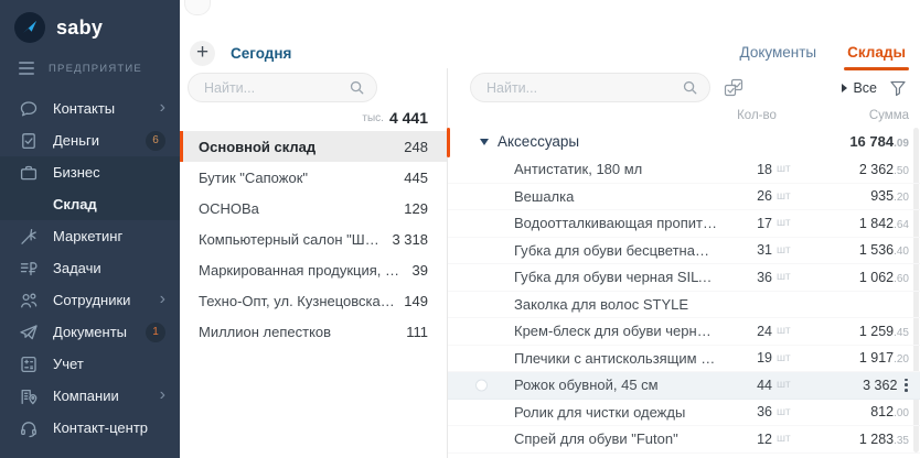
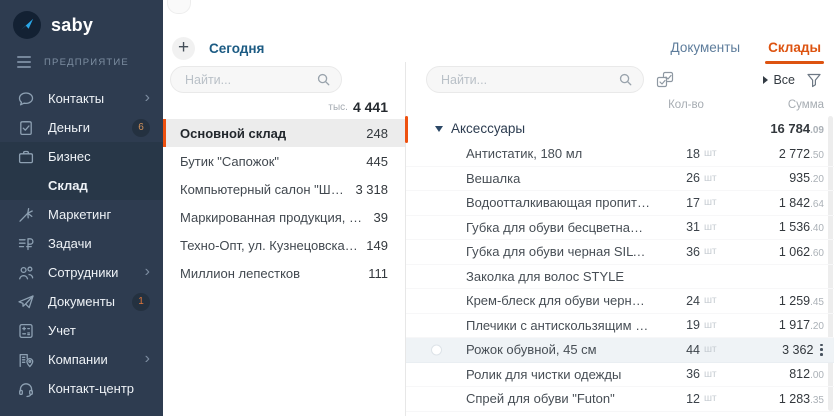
  saby
  ПРЕДПРИЯТИЕ
  Контакты
  ›
  Деньги
  6
  Бизнес
  Склад
  Маркетинг
  Задачи
  Сотрудники
  ›
  Документы
  1
  Учет
  Компании
  ›
  Контакт-центр
  +
  Сегодня
  Документы
  Склады
  Найти...
  тыс.
  4 441
  Основной склад
  248
  Бутик "Сапожок"
  445
- ОСНОВа
- 129
  Компьютерный салон "Штек
  3 318
  Маркированная продукция, Ка
  39
  Техно-Опт, ул. Кузнецовская,
  149
  Миллион лепестков
  111
  Найти...
  Все
  Кол-во
  Сумма
  Аксессуары
  16 784
  .09
  Антистатик, 180 мл
  18
  шт
- 2 362
+ 2 772
  .50
  Вешалка
  26
  шт
  935
  .20
  Водоотталкивающая пропитка
  17
  шт
  1 842
  .64
  Губка для обуви бесцветная S
  31
  шт
  1 536
  .40
  Губка для обуви черная SILVE
  36
  шт
  1 062
  .60
  Заколка для волос STYLE
  Крем-блеск для обуви черный
  24
  шт
  1 259
  .45
  Плечики с антискользящим по
  19
  шт
  1 917
  .20
  Рожок обувной, 45 см
  44
  шт
  3 362
  Ролик для чистки одежды
  36
  шт
  812
  .00
  Спрей для обуви "Futon"
  12
  шт
  1 283
  .35
